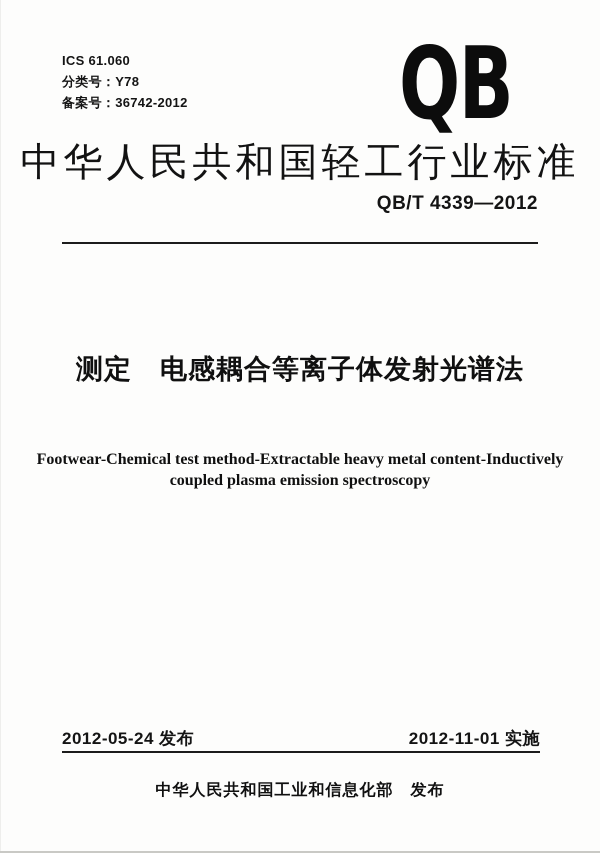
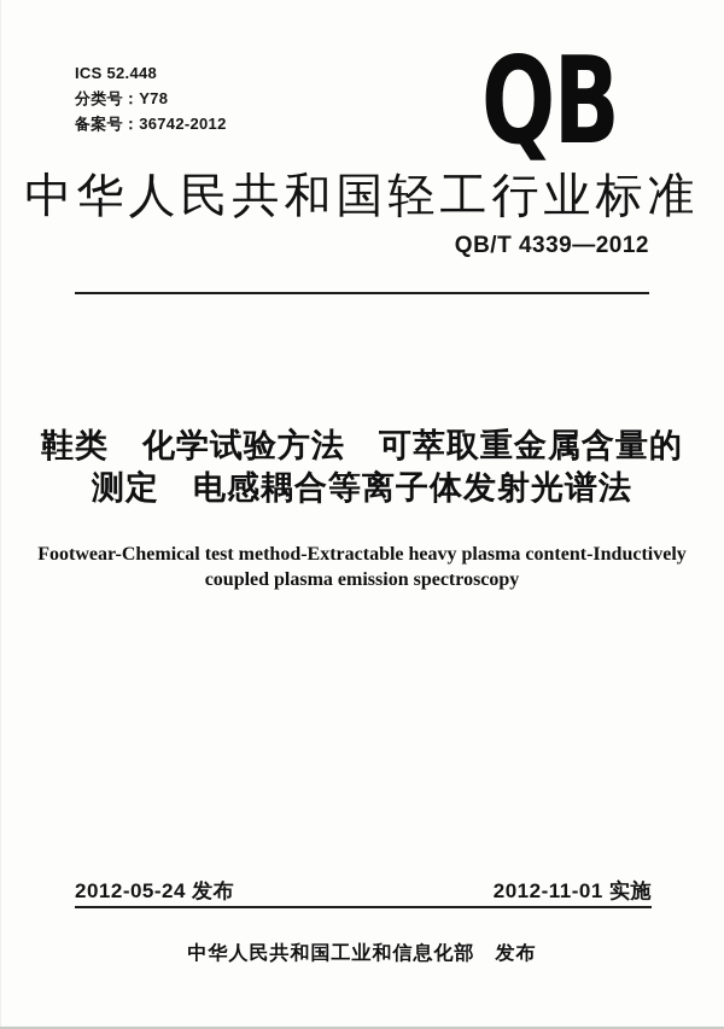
- ICS 61.060
+ ICS 52.448
  分类号：Y78
  备案号：36742-2012
  QB
  中华人民共和国轻工行业标准
  QB/T 4339—2012
+ 鞋类 化学试验方法 可萃取重金属含量的
  测定 电感耦合等离子体发射光谱法
- Footwear-Chemical test method-Extractable heavy metal content-Inductively
+ Footwear-Chemical test method-Extractable heavy plasma content-Inductively
  coupled plasma emission spectroscopy
  2012-05-24 发布
  2012-11-01 实施
  中华人民共和国工业和信息化部 发布
